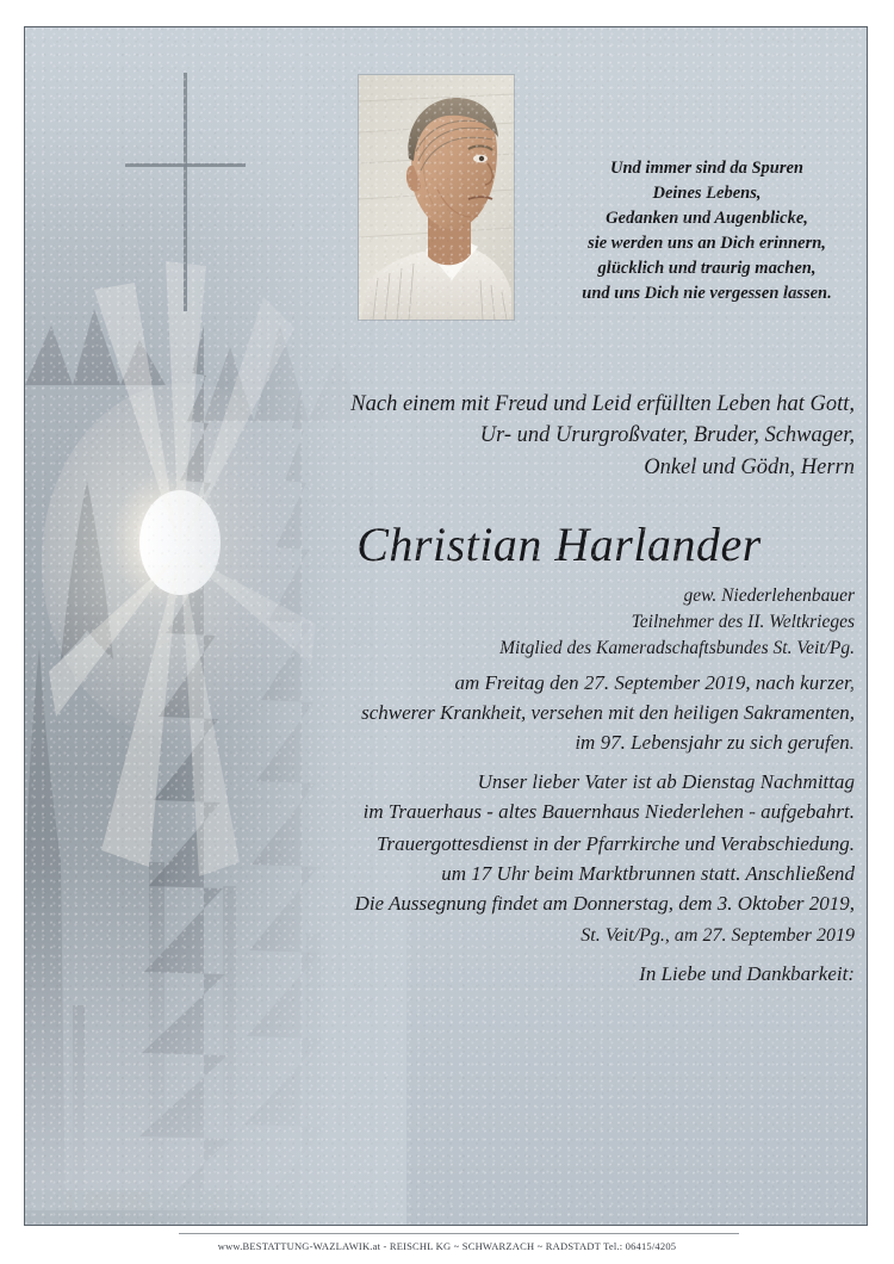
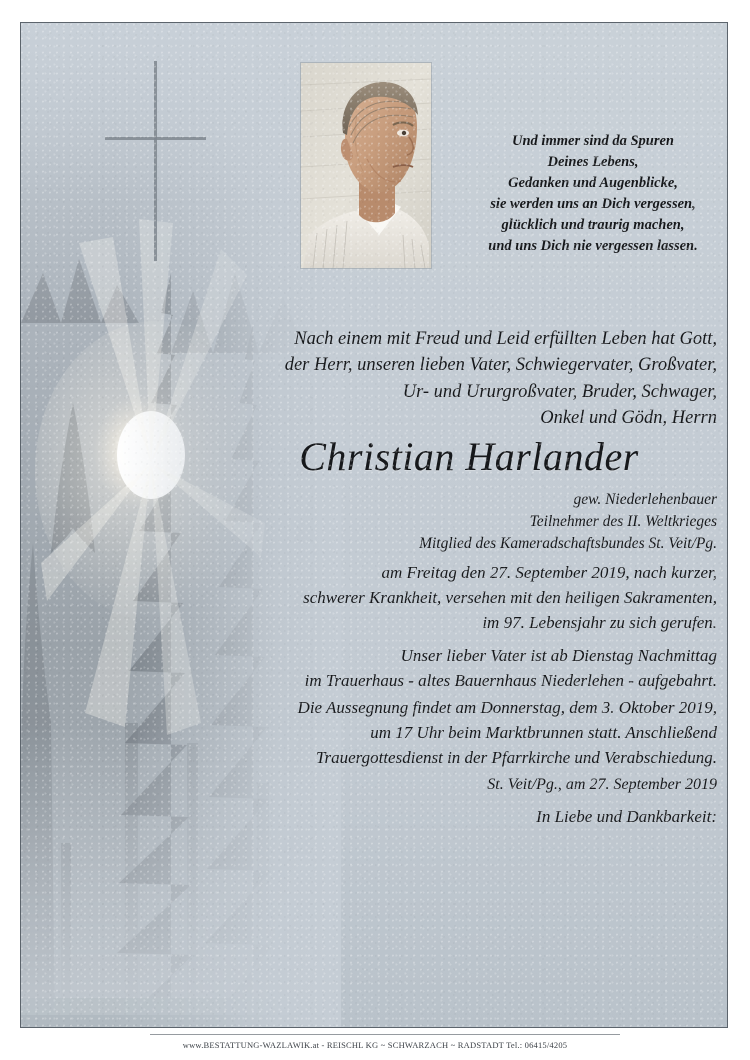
  Und immer sind da Spuren
  Deines Lebens,
  Gedanken und Augenblicke,
- sie werden uns an Dich erinnern,
+ sie werden uns an Dich vergessen,
  glücklich und traurig machen,
  und uns Dich nie vergessen lassen.
  Nach einem mit Freud und Leid erfüllten Leben hat Gott,
+ der Herr, unseren lieben Vater, Schwiegervater, Großvater,
  Ur- und Ururgroßvater, Bruder, Schwager,
  Onkel und Gödn, Herrn
  Christian Harlander
  gew. Niederlehenbauer
  Teilnehmer des II. Weltkrieges
  Mitglied des Kameradschaftsbundes St. Veit/Pg.
  am Freitag den 27. September 2019, nach kurzer,
  schwerer Krankheit, versehen mit den heiligen Sakramenten,
  im 97. Lebensjahr zu sich gerufen.
  Unser lieber Vater ist ab Dienstag Nachmittag
  im Trauerhaus - altes Bauernhaus Niederlehen - aufgebahrt.
- Trauergottesdienst in der Pfarrkirche und Verabschiedung.
+ Die Aussegnung findet am Donnerstag, dem 3. Oktober 2019,
  um 17 Uhr beim Marktbrunnen statt. Anschließend
- Die Aussegnung findet am Donnerstag, dem 3. Oktober 2019,
+ Trauergottesdienst in der Pfarrkirche und Verabschiedung.
  St. Veit/Pg., am 27. September 2019
  In Liebe und Dankbarkeit:
  www.BESTATTUNG-WAZLAWIK.at - REISCHL KG ~ SCHWARZACH ~ RADSTADT Tel.: 06415/4205
